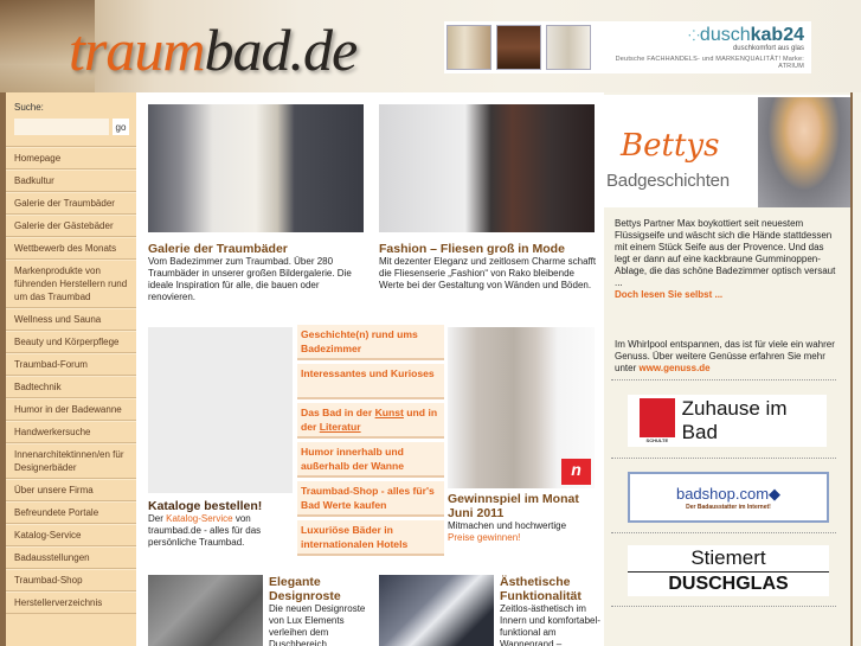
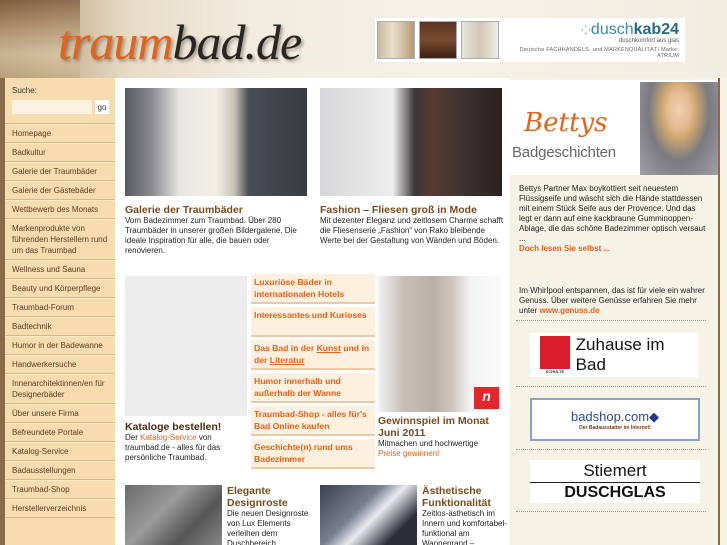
  traumbad.de
  ⁘duschkab24
  Suche:
  go
  Homepage
  Badkultur
  Galerie der Traumbäder
  Galerie der Gästebäder
  Wettbewerb des Monats
  Markenprodukte von führenden Herstellern rund um das Traumbad
  Wellness und Sauna
  Beauty und Körperpflege
  Traumbad-Forum
  Badtechnik
  Humor in der Badewanne
  Handwerkersuche
  Innenarchitektinnen/en für Designerbäder
  Über unsere Firma
  Befreundete Portale
  Katalog-Service
  Badausstellungen
  Traumbad-Shop
  Herstellerverzeichnis
  Galerie der Traumbäder
  Vom Badezimmer zum Traumbad. Über 280 Traumbäder in unserer großen Bildergalerie. Die ideale Inspiration für alle, die bauen oder renovieren.
  Fashion – Fliesen groß in Mode
  Mit dezenter Eleganz und zeitlosem Charme schafft die Fliesenserie „Fashion“ von Rako bleibende Werte bei der Gestaltung von Wänden und Böden.
  Kataloge bestellen!
  Der Katalog-Service von traumbad.de - alles für das persönliche Traumbad.
- Geschichte(n) rund ums Badezimmer
+ Luxuriöse Bäder in internationalen Hotels
  Interessantes und Kurioses
  Das Bad in der Kunst und in der Literatur
  Humor innerhalb und außerhalb der Wanne
- Traumbad-Shop - alles für's Bad Werte kaufen
+ Traumbad-Shop - alles für's Bad Online kaufen
- Luxuriöse Bäder in internationalen Hotels
+ Geschichte(n) rund ums Badezimmer
  n
  Gewinnspiel im Monat Juni 2011
  Mitmachen und hochwertige
  Preise gewinnen!
  Elegante Designroste
  Die neuen Designroste von Lux Elements verleihen dem Duschbereich
  Ästhetische Funktionalität
  Zeitlos-ästhetisch im Innern und komfortabel-funktional am Wannenrand –
  Bettys
  Badgeschichten
  Bettys Partner Max boykottiert seit neuestem Flüssigseife und wäscht sich die Hände stattdessen mit einem Stück Seife aus der Provence. Und das legt er dann auf eine kackbraune Gumminoppen-Ablage, die das schöne Badezimmer optisch versaut ...
  Doch lesen Sie selbst ...
  Im Whirlpool entspannen, das ist für viele ein wahrer Genuss. Über weitere Genüsse erfahren Sie mehr unter www.genuss.de
  Zuhause im Bad
  badshop.com◆
  Stiemert
  DUSCHGLAS
